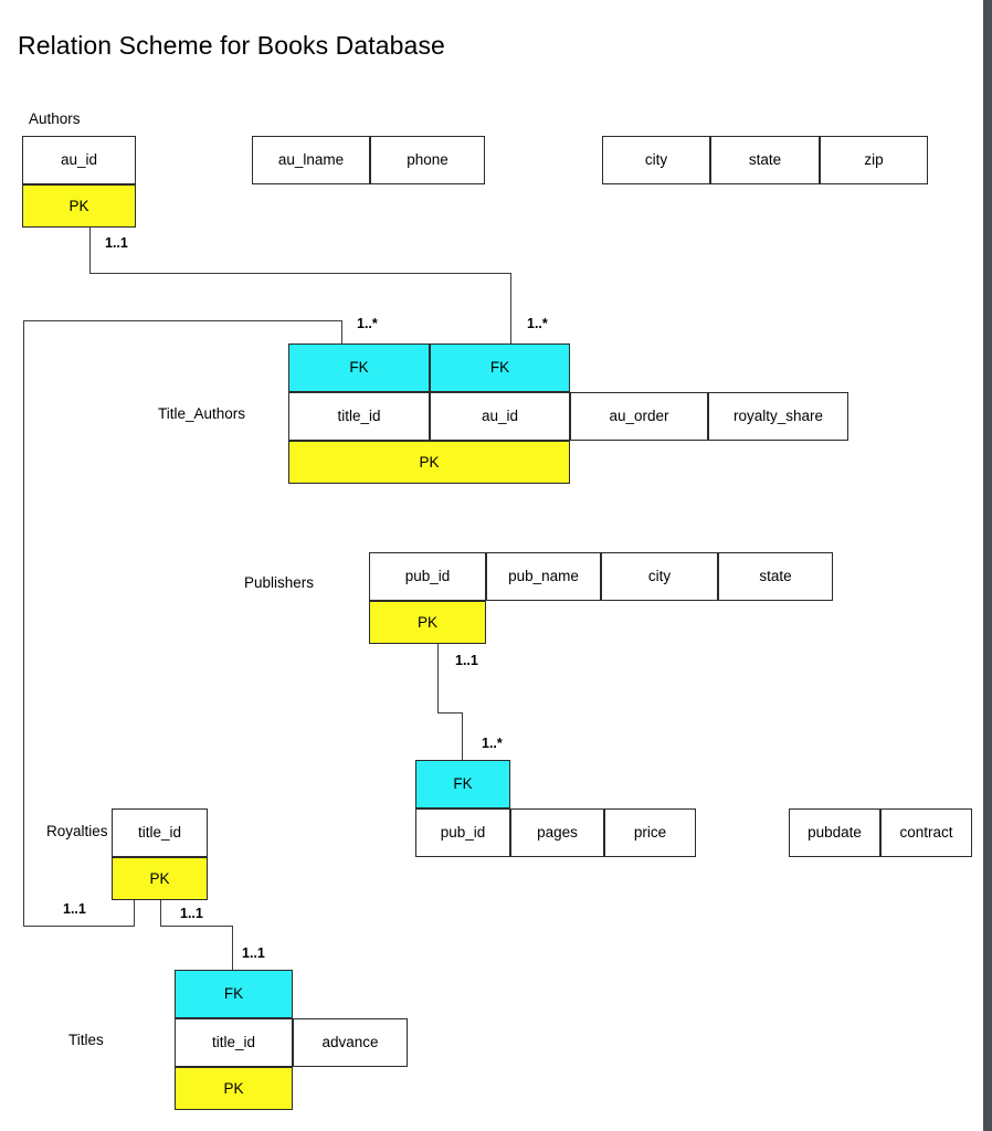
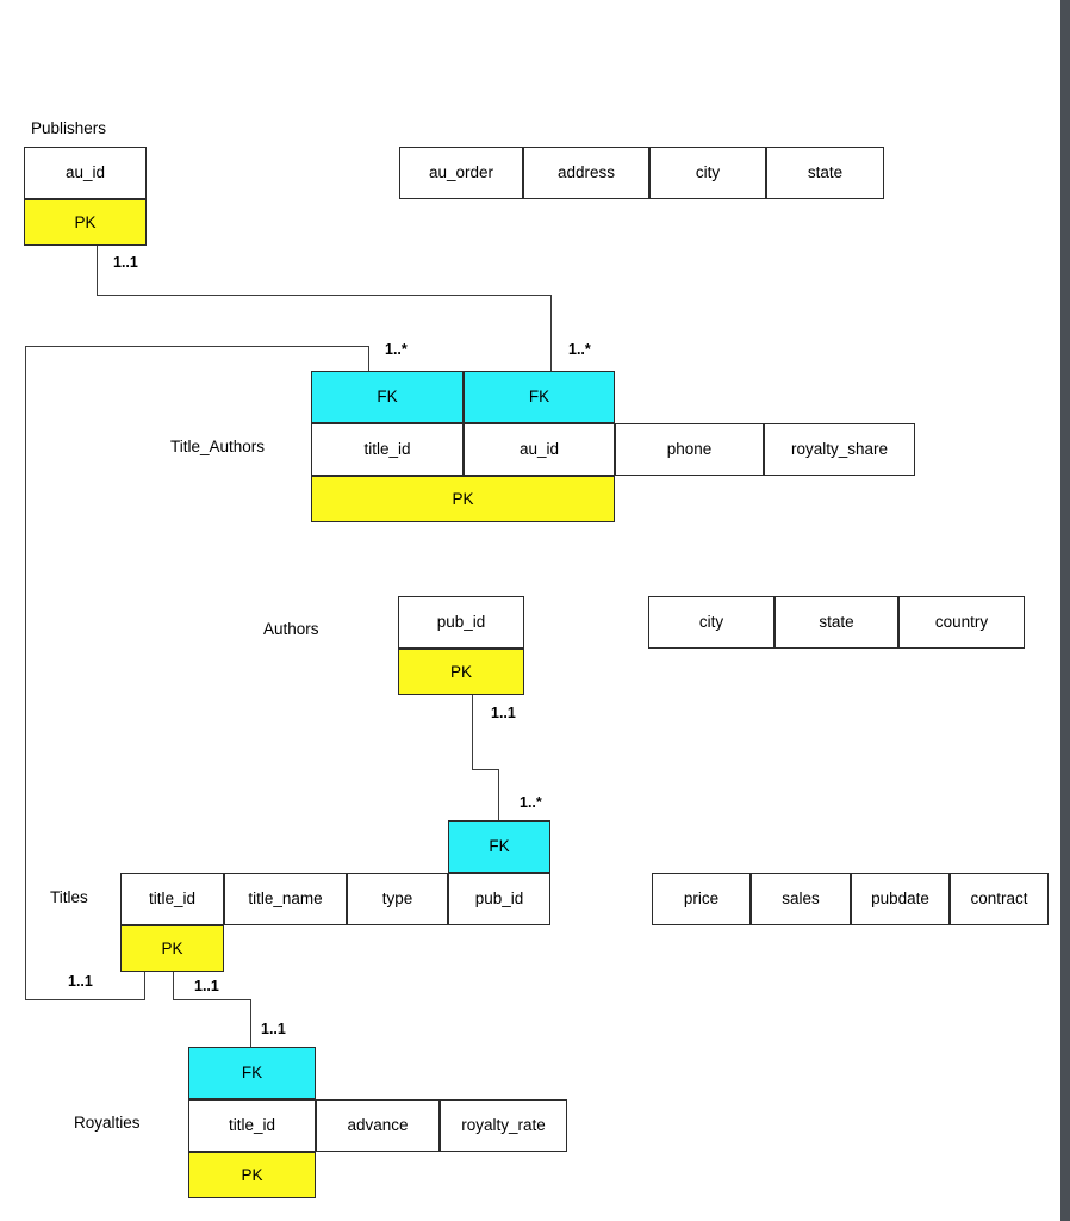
- Relation Scheme for Books Database
- Authors
+ Publishers
  au_id
- au_lname
- phone
+ au_order
+ address
  city
  state
- zip
  PK
  1..1
  1..*
  Title_Authors
  FK
  FK
  title_id
  au_id
- au_order
+ phone
  royalty_share
  PK
  1..*
- Publishers
+ Authors
  pub_id
- pub_name
  city
  state
+ country
  PK
  1..1
  1..*
- Royalties
+ Titles
  FK
  title_id
+ title_name
+ type
  pub_id
- pages
  price
+ sales
  pubdate
  contract
  PK
  1..1
  1..1
  1..1
- Titles
+ Royalties
  FK
  title_id
  advance
+ royalty_rate
  PK
